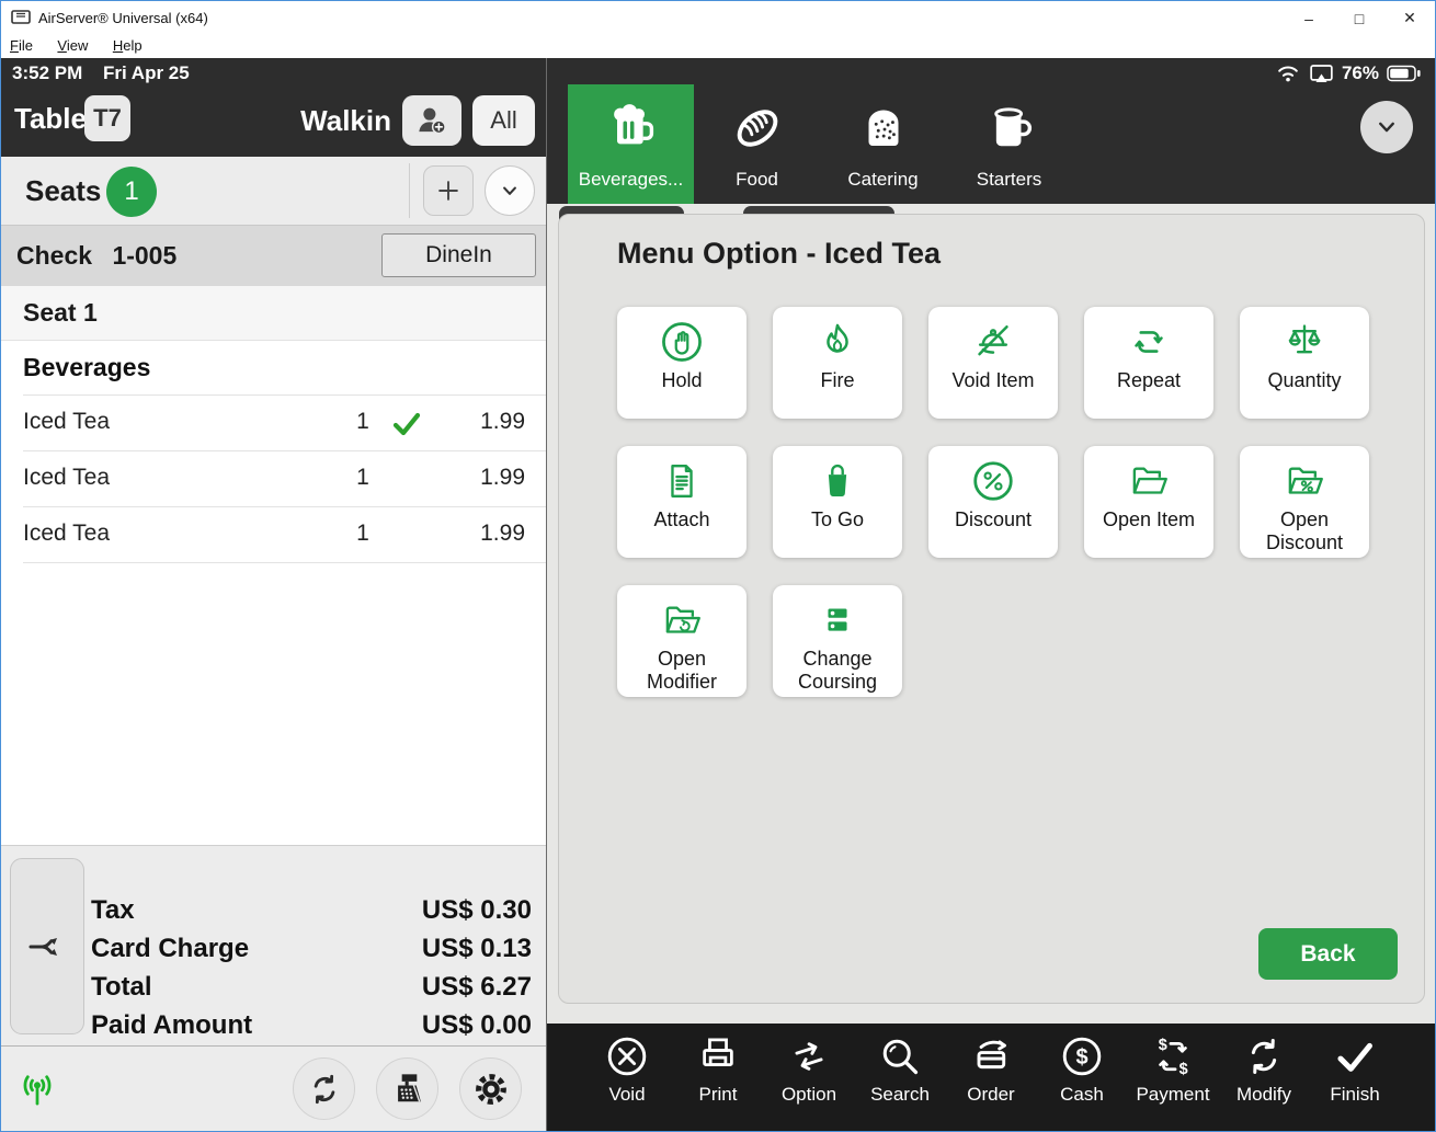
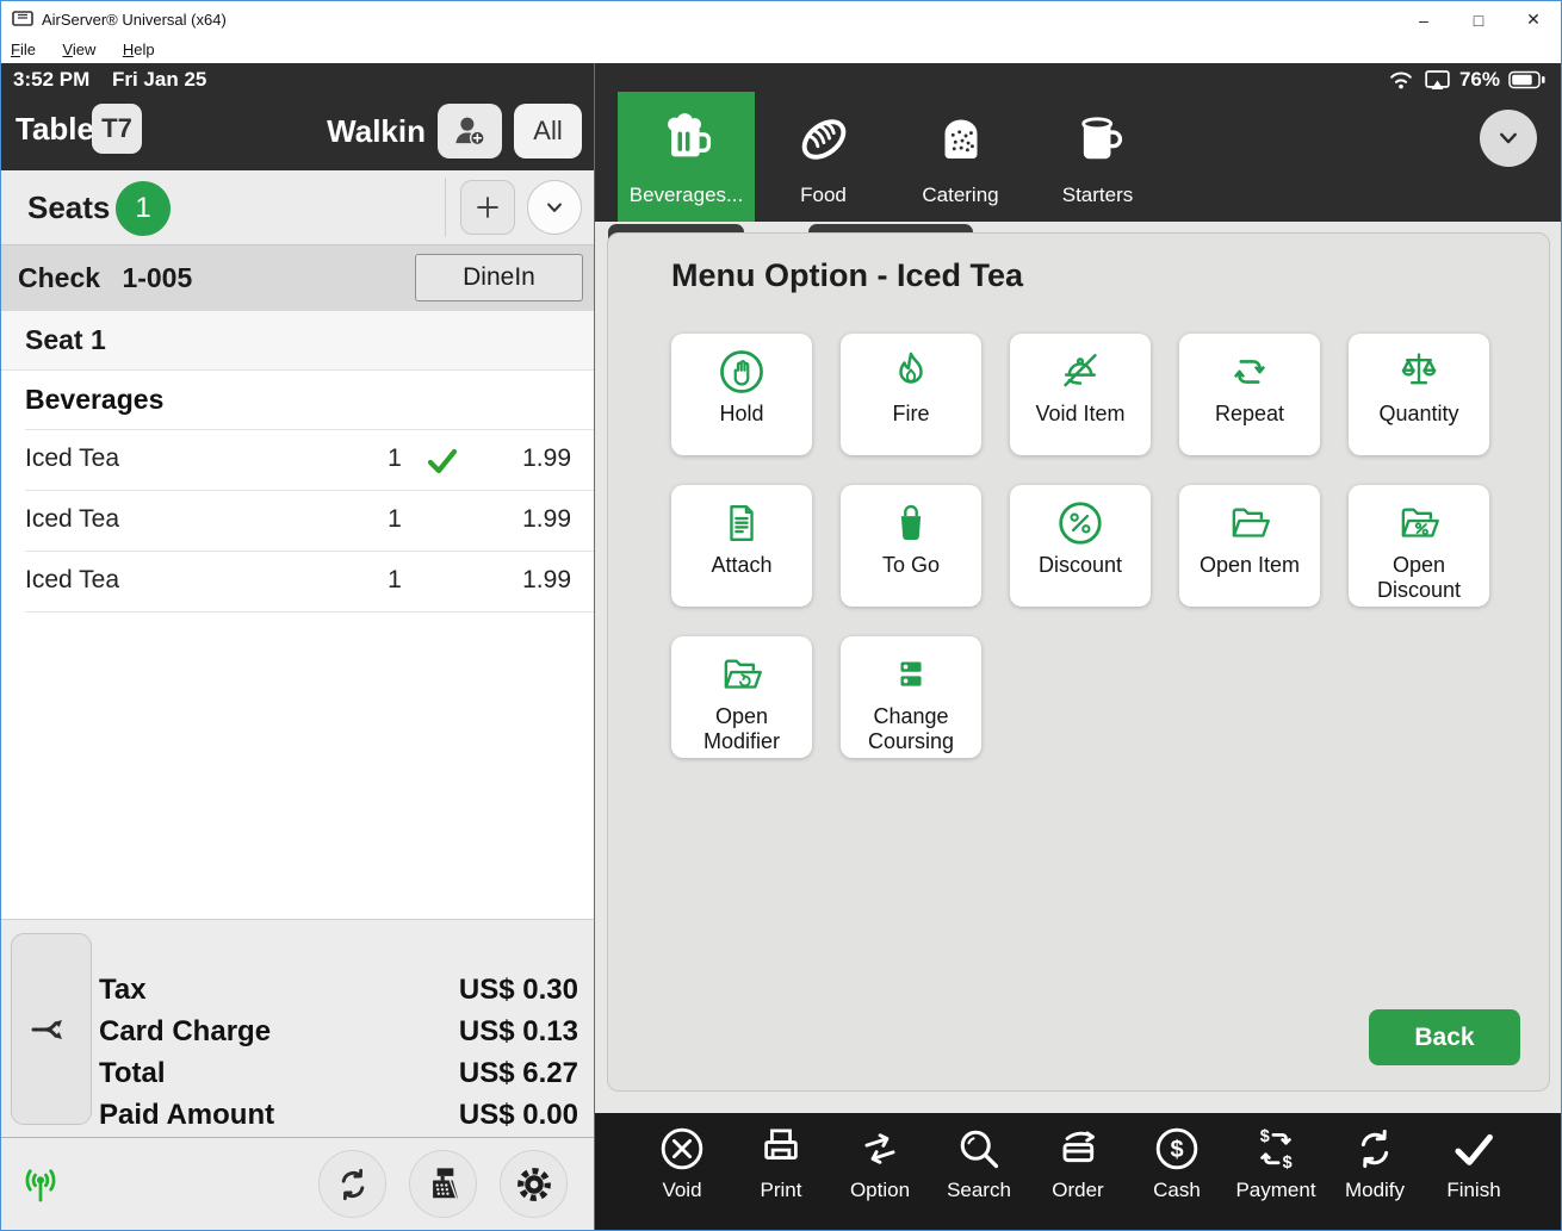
  AirServer® Universal (x64)
  –
  □
  ✕
  File View Help
- 3:52 PM Fri Apr 25
+ 3:52 PM Fri Jan 25
  Table
  T7
  Walkin
  All
  Seats
  1
  Check 1-005
  DineIn
  Seat 1
  Beverages
  Iced Tea
  1
  1.99
  Iced Tea
  1
  1.99
  Iced Tea
  1
  1.99
  Tax
  US$ 0.30
  Card Charge
  US$ 0.13
  Total
  US$ 6.27
  Paid Amount
  US$ 0.00
  76%
  Beverages...
  Food
  Catering
  Starters
  Menu Option - Iced Tea
  Hold
  Fire
  Void Item
  Repeat
  Quantity
  Attach
  To Go
  Discount
  Open Item
  Open Discount
  Open Modifier
  Change Coursing
  Back
  Void
  Print
  Option
  Search
  Order
  $
  Cash
  $
  $
  Payment
  Modify
  Finish
